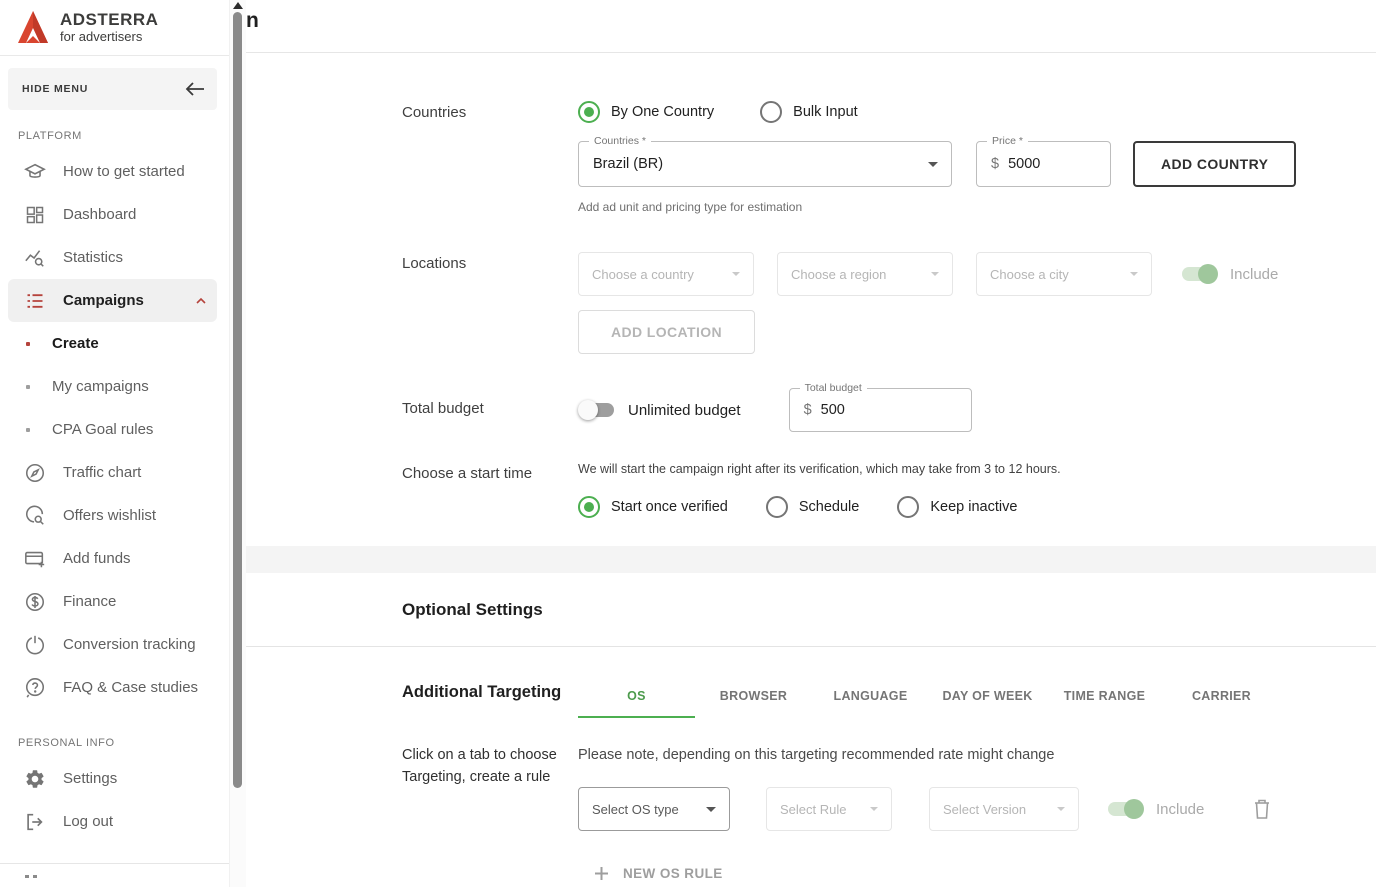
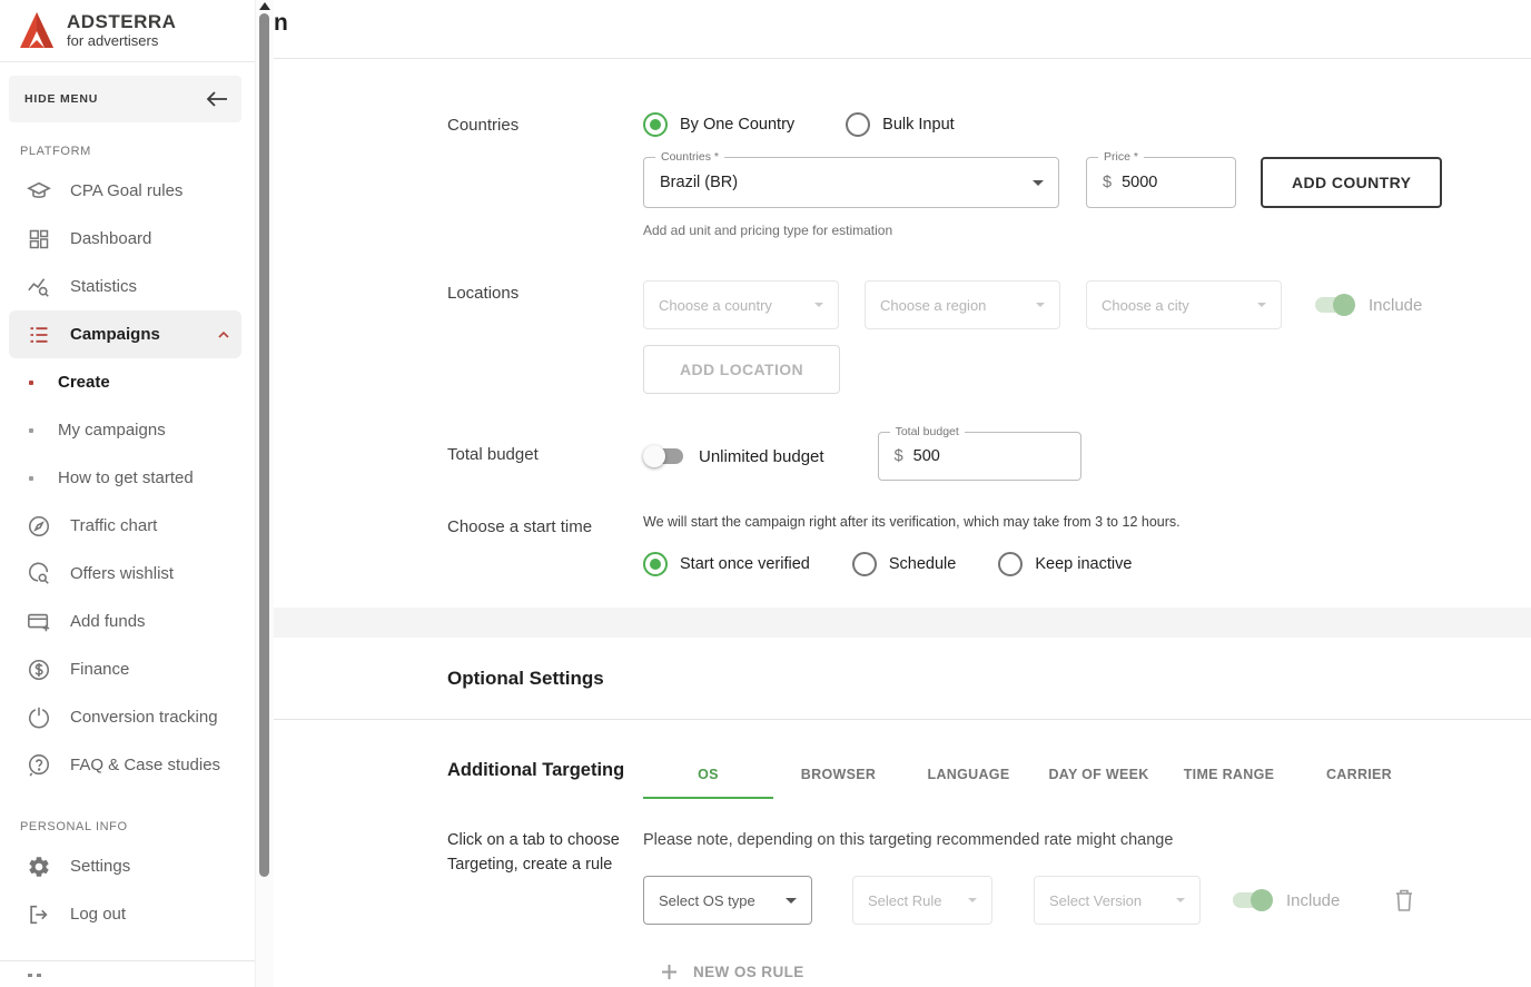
  n
  Countries
  By One Country
  Bulk Input
  Countries *
  Brazil (BR)
  Price *
  $
  5000
  ADD COUNTRY
  Add ad unit and pricing type for estimation
  Locations
  Choose a country
  Choose a region
  Choose a city
  Include
  ADD LOCATION
  Total budget
  Unlimited budget
  Total budget
  $
  500
  Choose a start time
  We will start the campaign right after its verification, which may take from 3 to 12 hours.
  Start once verified
  Schedule
  Keep inactive
  Optional Settings
  Additional Targeting
  OS
  BROWSER
  LANGUAGE
  DAY OF WEEK
  TIME RANGE
  CARRIER
  Click on a tab to choose Targeting, create a rule
  Please note, depending on this targeting recommended rate might change
  Select OS type
  Select Rule
  Select Version
  Include
  NEW OS RULE
  ADSTERRA
  for advertisers
  HIDE MENU
  PLATFORM
- How to get started
+ CPA Goal rules
  Dashboard
  Statistics
  Campaigns
  Create
  My campaigns
- CPA Goal rules
+ How to get started
  Traffic chart
  Offers wishlist
  Add funds
  Finance
  Conversion tracking
  FAQ & Case studies
  PERSONAL INFO
  Settings
  Log out
